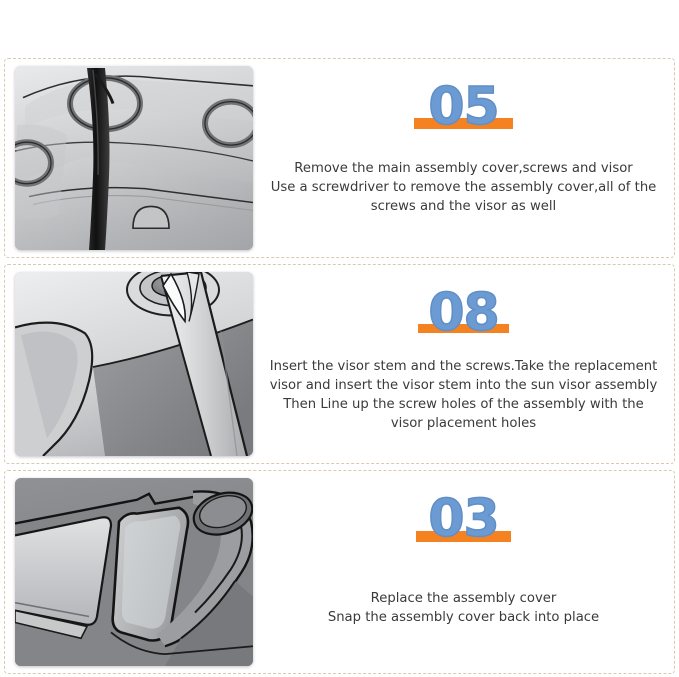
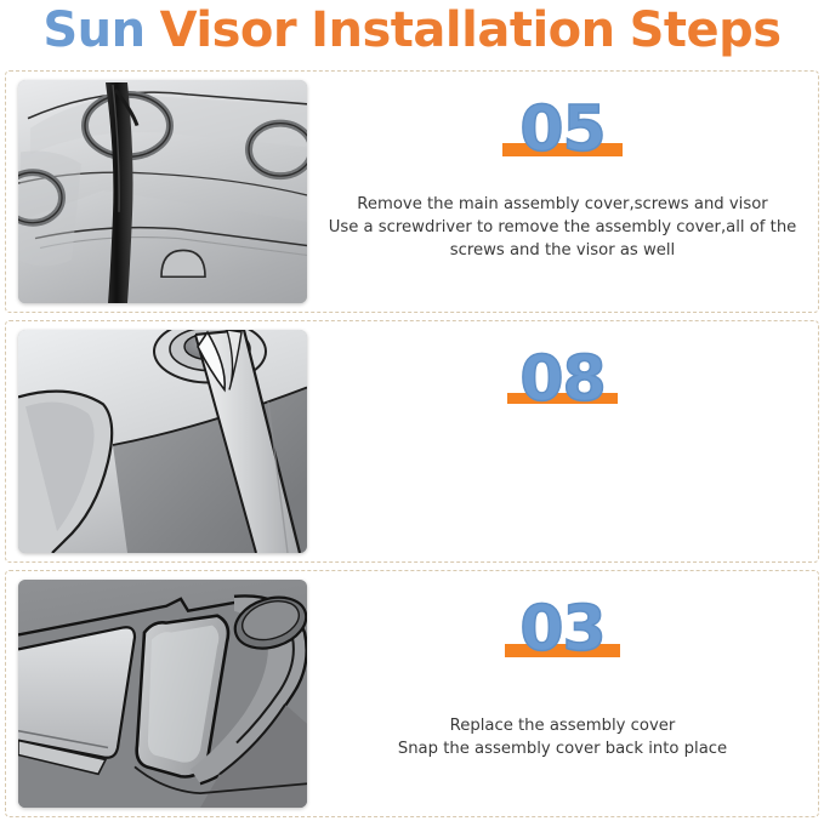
+ Sun
+ Visor
+ Installation
+ Steps
  05
  Remove the main assembly cover,screws and visor
  Use a screwdriver to remove the assembly cover,all of the
  screws and the visor as well
  08
- Insert the visor stem and the screws.Take the replacement
- visor and insert the visor stem into the sun visor assembly
- Then Line up the screw holes of the assembly with the
- visor placement holes
  03
  Replace the assembly cover
  Snap the assembly cover back into place
